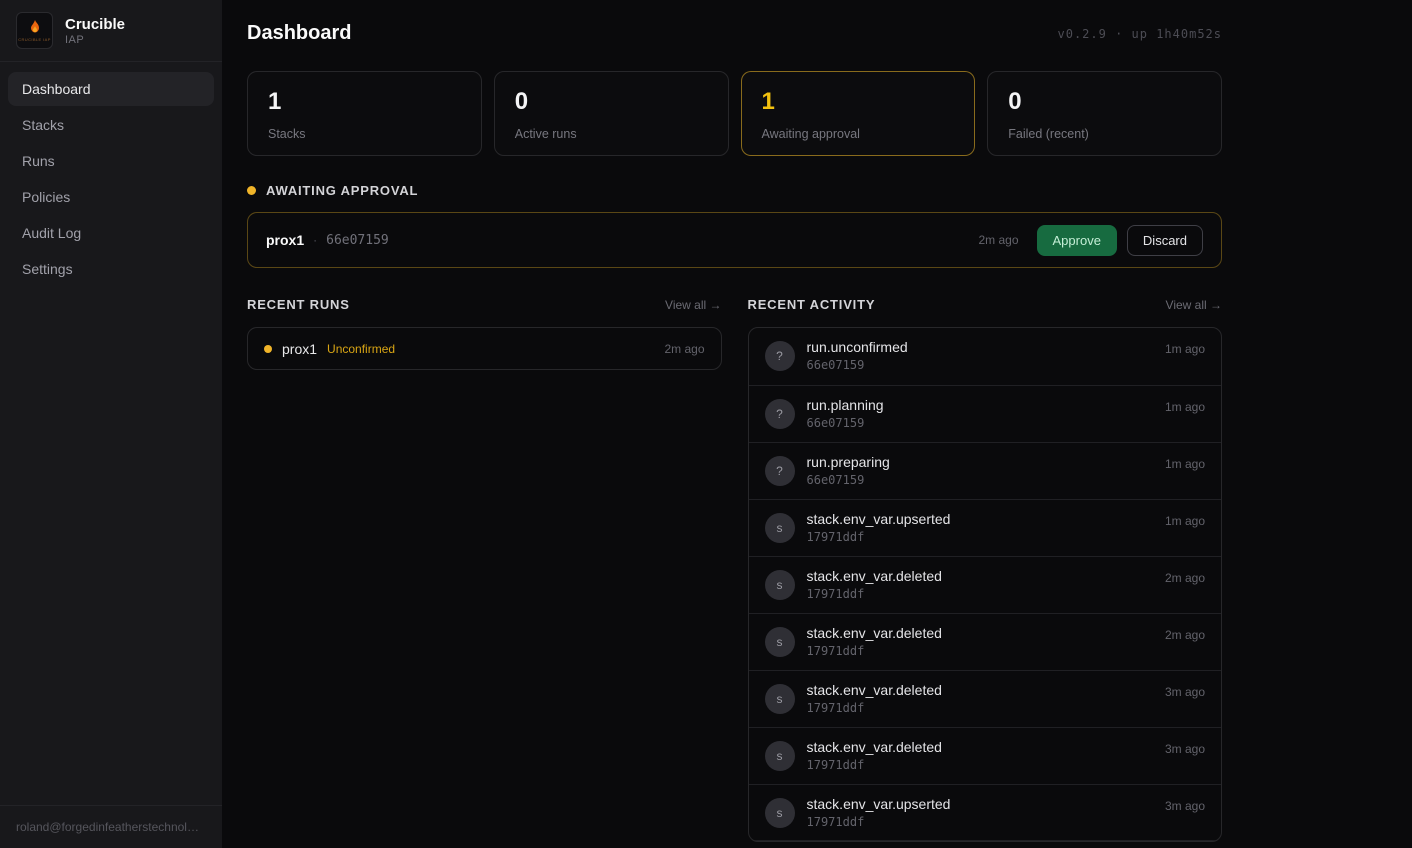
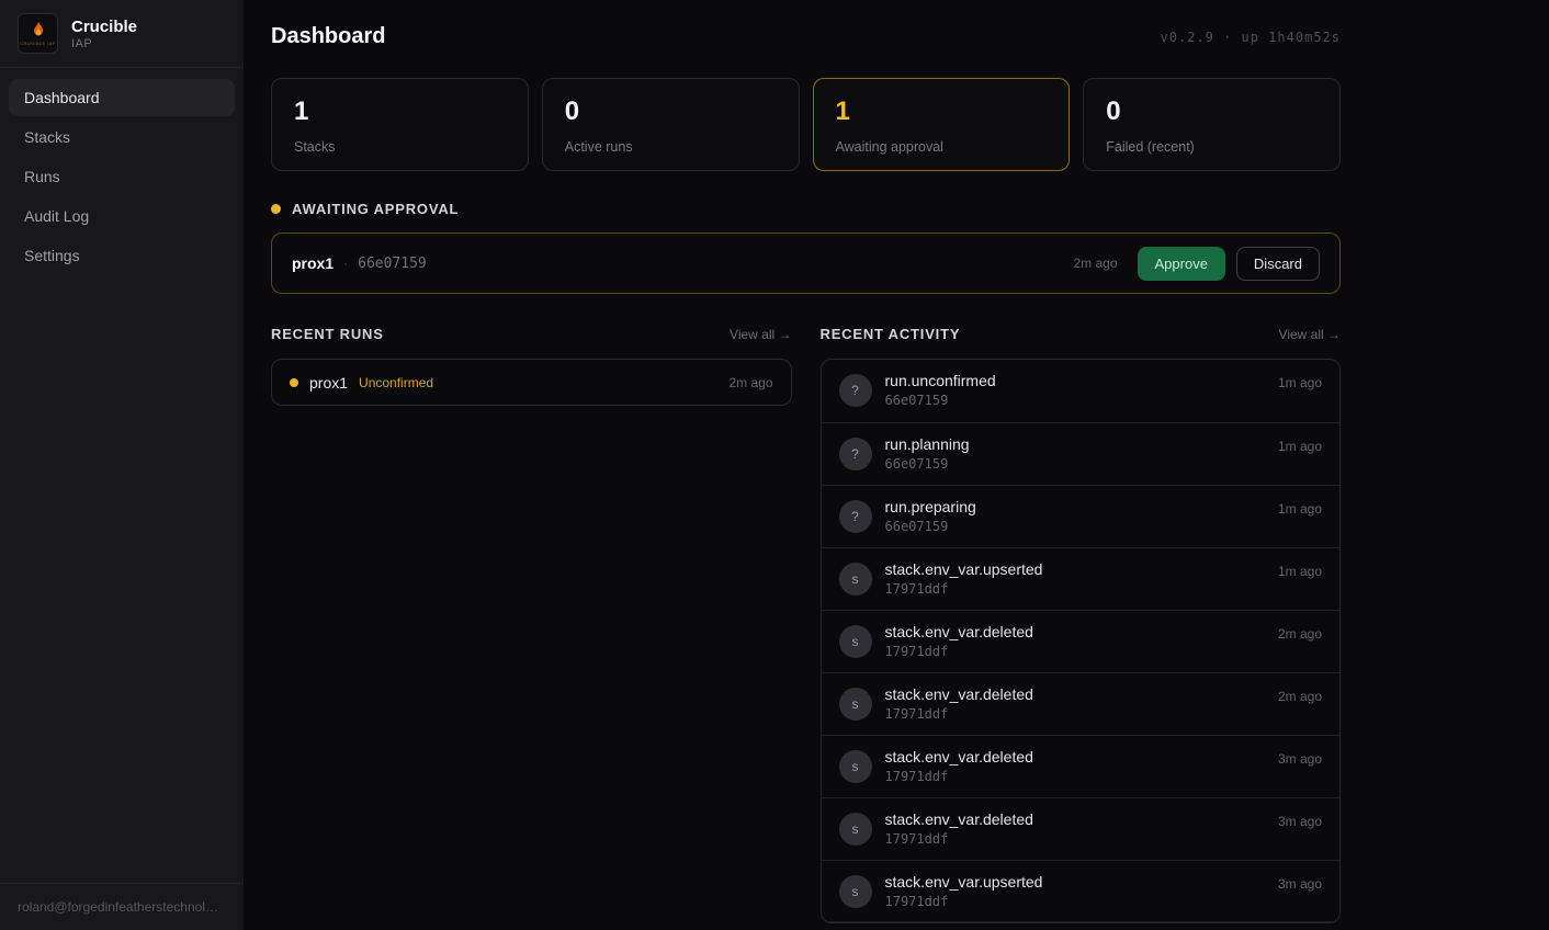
  Crucible
  IAP
  Dashboard
  Stacks
  Runs
- Policies
  Audit Log
  Settings
  roland@forgedinfeatherstechnol…
  Dashboard
  v0.2.9 · up 1h40m52s
  1
  Stacks
  0
  Active runs
  1
  Awaiting approval
  0
  Failed (recent)
  AWAITING APPROVAL
  prox1
  ·
  66e07159
  2m ago
  Approve
  Discard
  RECENT RUNS
  View all →
  prox1
  Unconfirmed
  2m ago
  RECENT ACTIVITY
  View all →
  ?
  run.unconfirmed
  66e07159
  1m ago
  ?
  run.planning
  66e07159
  1m ago
  ?
  run.preparing
  66e07159
  1m ago
  s
  stack.env_var.upserted
  17971ddf
  1m ago
  s
  stack.env_var.deleted
  17971ddf
  2m ago
  s
  stack.env_var.deleted
  17971ddf
  2m ago
  s
  stack.env_var.deleted
  17971ddf
  3m ago
  s
  stack.env_var.deleted
  17971ddf
  3m ago
  s
  stack.env_var.upserted
  17971ddf
  3m ago
